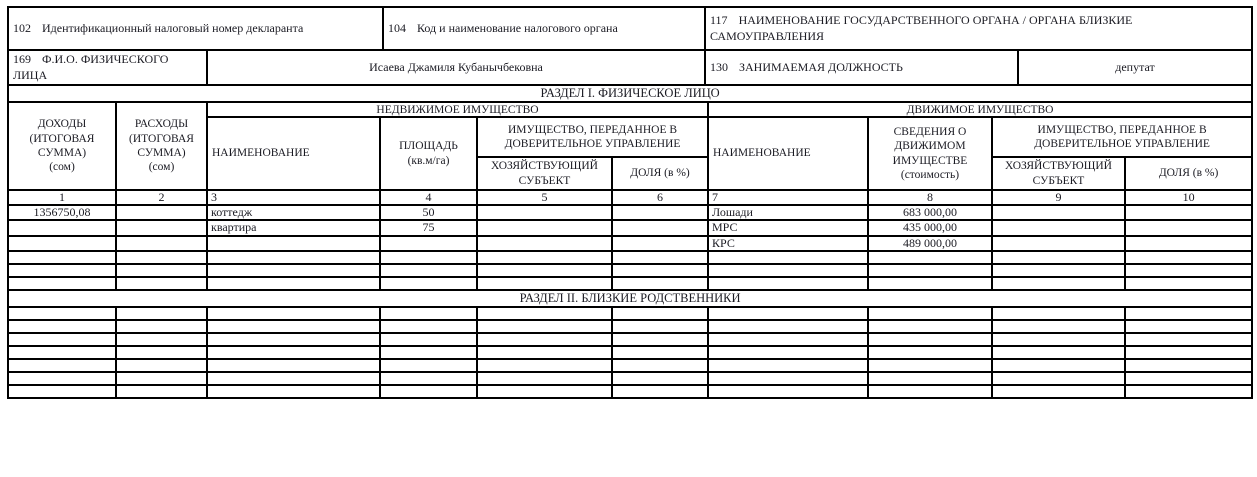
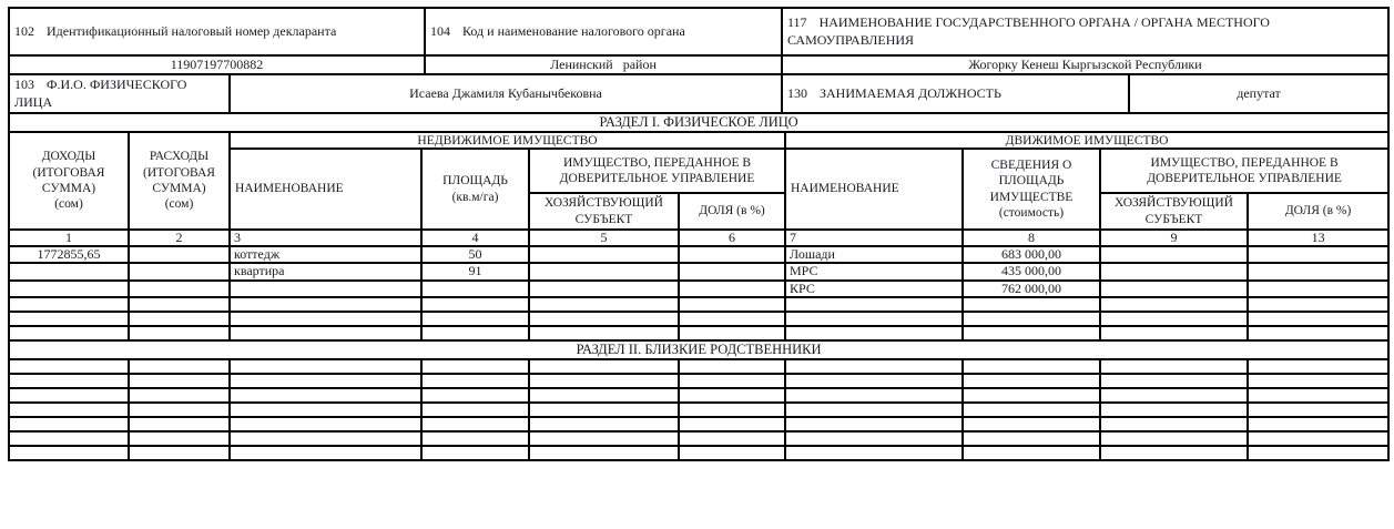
- 102 Идентификационный налоговый номер декларанта	104 Код и наименование налогового органа	117 НАИМЕНОВАНИЕ ГОСУДАРСТВЕННОГО ОРГАНА / ОРГАНА БЛИЗКИЕ САМОУПРАВЛЕНИЯ
+ 102 Идентификационный налоговый номер декларанта	104 Код и наименование налогового органа	117 НАИМЕНОВАНИЕ ГОСУДАРСТВЕННОГО ОРГАНА / ОРГАНА МЕСТНОГО САМОУПРАВЛЕНИЯ
+ 11907197700882	Ленинский район	Жогорку Кенеш Кыргызской Республики
- 169 Ф.И.О. ФИЗИЧЕСКОГО ЛИЦА	Исаева Джамиля Кубанычбековна	130 ЗАНИМАЕМАЯ ДОЛЖНОСТЬ	депутат
+ 103 Ф.И.О. ФИЗИЧЕСКОГО ЛИЦА	Исаева Джамиля Кубанычбековна	130 ЗАНИМАЕМАЯ ДОЛЖНОСТЬ	депутат
  РАЗДЕЛ I. ФИЗИЧЕСКОЕ ЛИЦО
  ДОХОДЫ (ИТОГОВАЯ СУММА) (сом)	РАСХОДЫ (ИТОГОВАЯ СУММА) (сом)	НЕДВИЖИМОЕ ИМУЩЕСТВО	ДВИЖИМОЕ ИМУЩЕСТВО
- НАИМЕНОВАНИЕ	ПЛОЩАДЬ (кв.м/га)	ИМУЩЕСТВО, ПЕРЕДАННОЕ В ДОВЕРИТЕЛЬНОЕ УПРАВЛЕНИЕ	НАИМЕНОВАНИЕ	СВЕДЕНИЯ О ДВИЖИМОМ ИМУЩЕСТВЕ (стоимость)	ИМУЩЕСТВО, ПЕРЕДАННОЕ В ДОВЕРИТЕЛЬНОЕ УПРАВЛЕНИЕ
+ НАИМЕНОВАНИЕ	ПЛОЩАДЬ (кв.м/га)	ИМУЩЕСТВО, ПЕРЕДАННОЕ В ДОВЕРИТЕЛЬНОЕ УПРАВЛЕНИЕ	НАИМЕНОВАНИЕ	СВЕДЕНИЯ О ПЛОЩАДЬ ИМУЩЕСТВЕ (стоимость)	ИМУЩЕСТВО, ПЕРЕДАННОЕ В ДОВЕРИТЕЛЬНОЕ УПРАВЛЕНИЕ
  ХОЗЯЙСТВУЮЩИЙ СУБЪЕКТ	ДОЛЯ (в %)	ХОЗЯЙСТВУЮЩИЙ СУБЪЕКТ	ДОЛЯ (в %)
- 1	2	3	4	5	6	7	8	9	10
+ 1	2	3	4	5	6	7	8	9	13
- 1356750,08		коттедж	50			Лошади	683 000,00
+ 1772855,65		коттедж	50			Лошади	683 000,00
- 		квартира	75			МРС	435 000,00
+ 		квартира	91			МРС	435 000,00
- 						КРС	489 000,00
+ 						КРС	762 000,00
  РАЗДЕЛ II. БЛИЗКИЕ РОДСТВЕННИКИ
